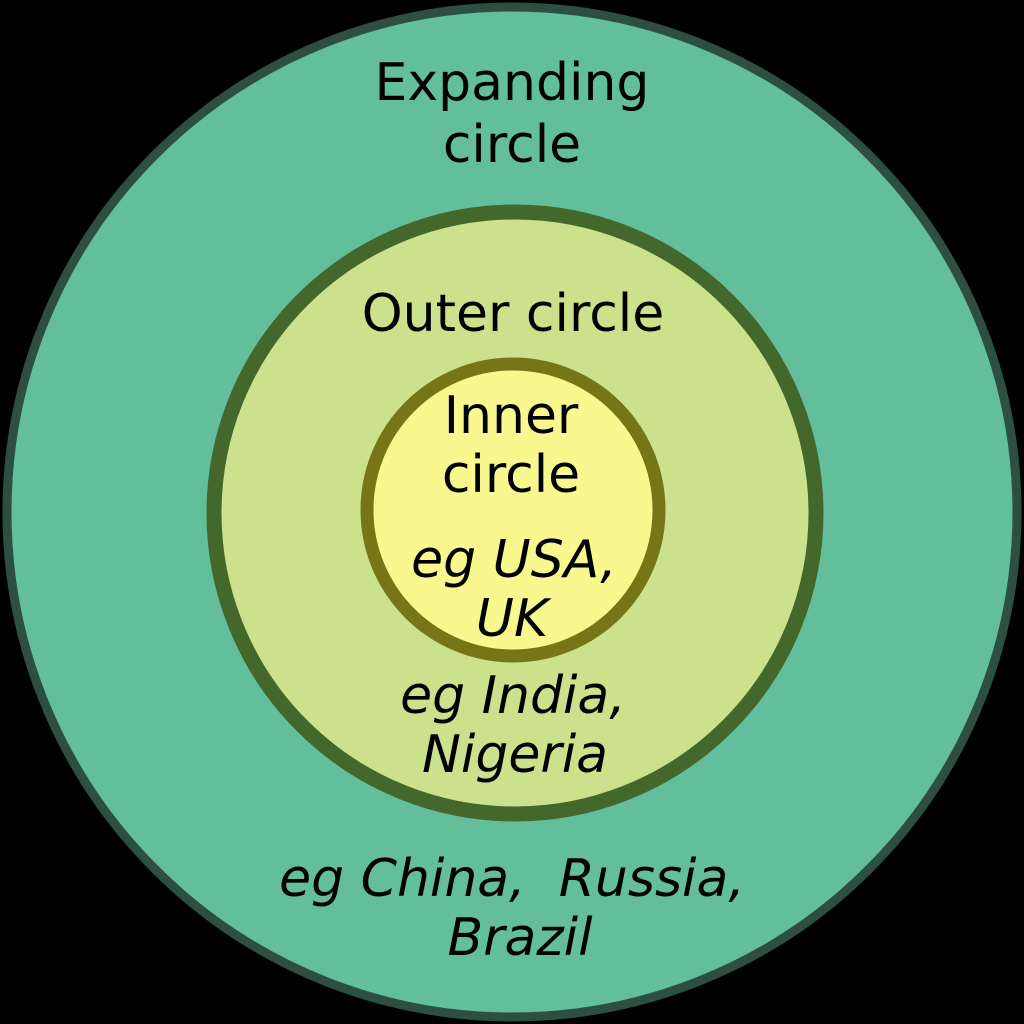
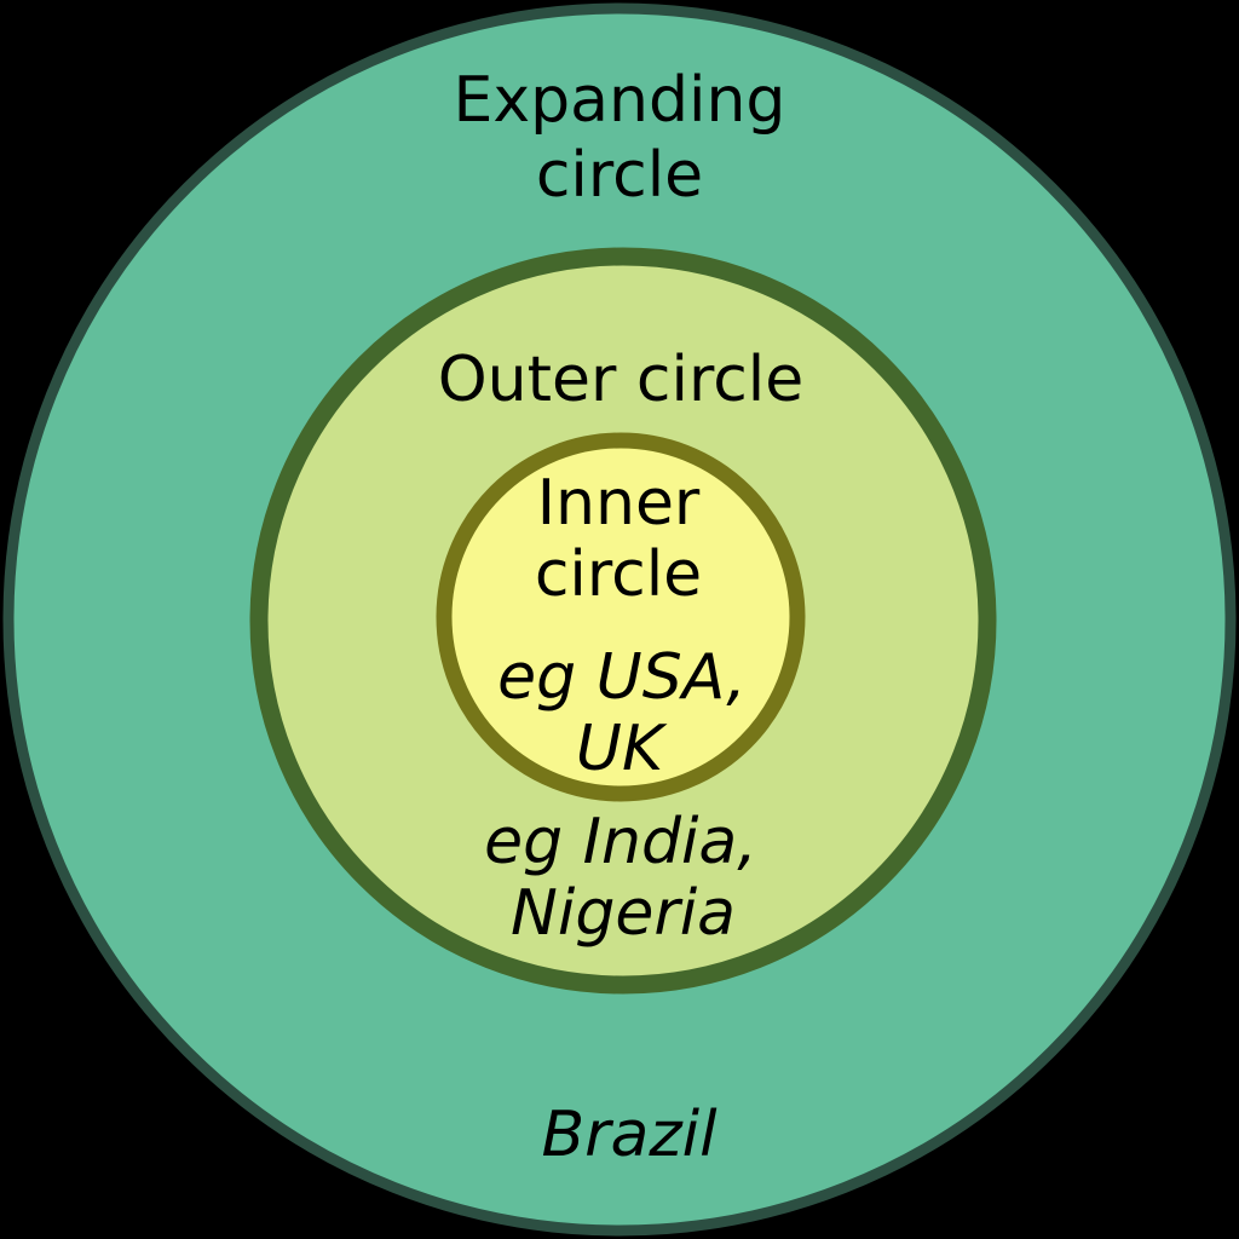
  Expanding
  circle
  Outer circle
  Inner
  circle
  eg USA,
  UK
  eg India,
  Nigeria
- eg China, Russia,
  Brazil
